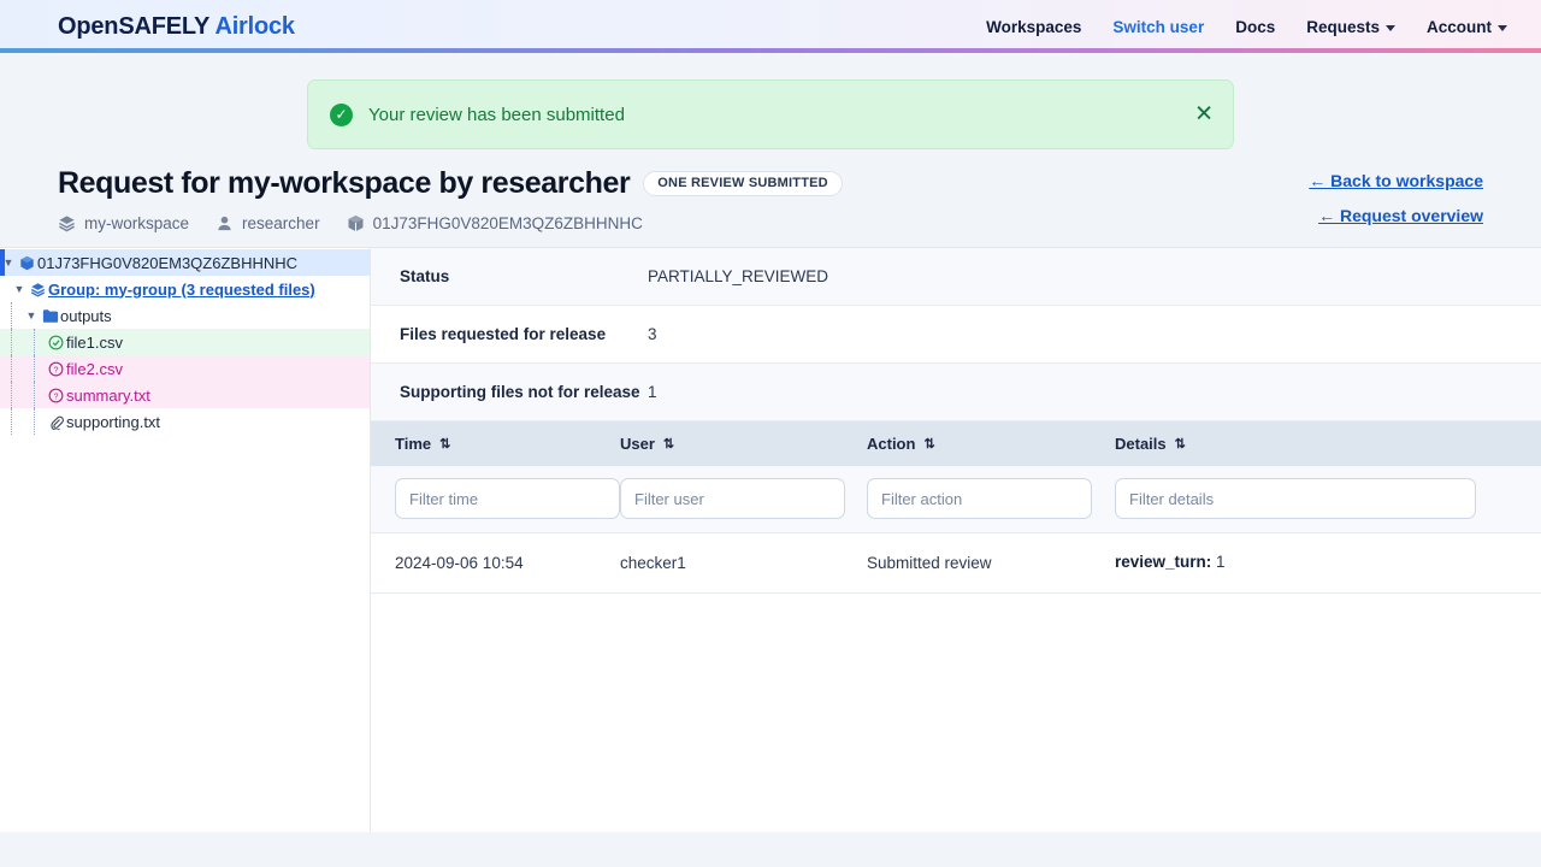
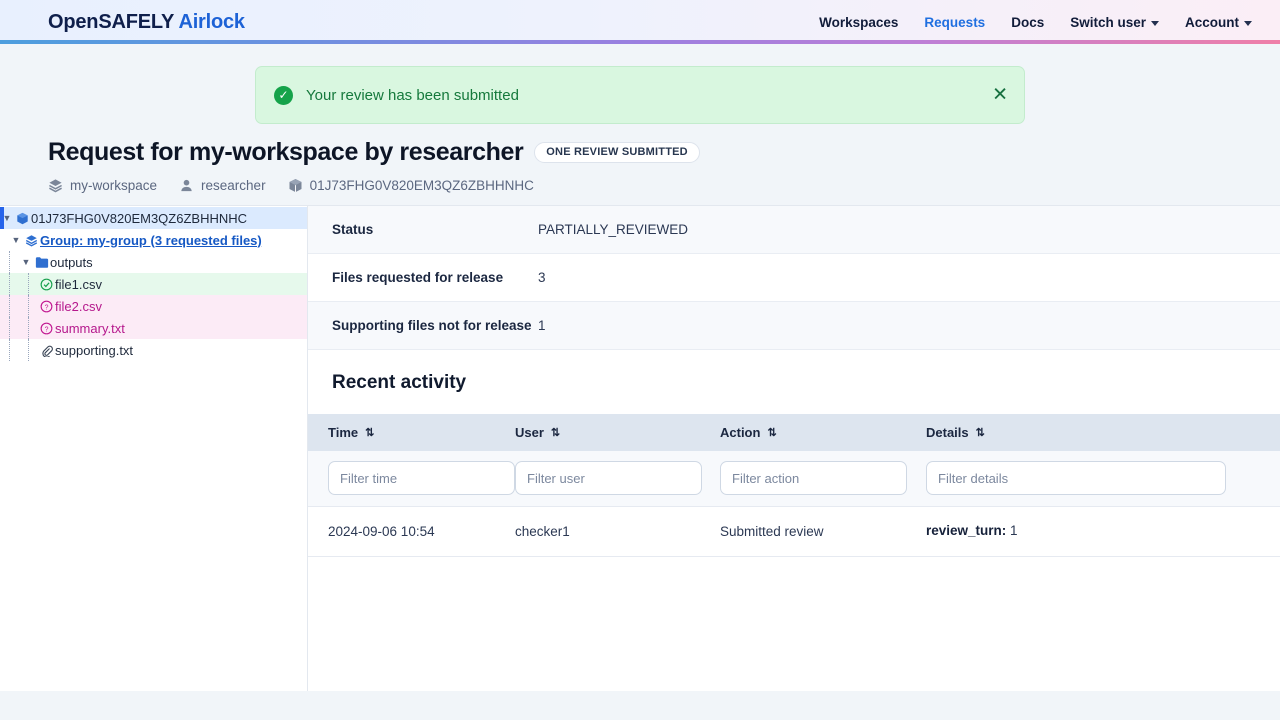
  OpenSAFELY Airlock
  Workspaces
- Switch user
+ Requests
  Docs
- Requests
+ Switch user
  Account
  ✓
  Your review has been submitted
  ✕
  Request for my-workspace by researcher
  ONE REVIEW SUBMITTED
  my-workspace
  researcher
  01J73FHG0V820EM3QZ6ZBHHNHC
- ← Back to workspace
- ← Request overview
  ▼
  01J73FHG0V820EM3QZ6ZBHHNHC
  ▼
  Group: my-group (3 requested files)
  ▼
  outputs
  file1.csv
  file2.csv
  summary.txt
  supporting.txt
  Status	PARTIALLY_REVIEWED
  Files requested for release	3
  Supporting files not for release	1
+ Recent activity
  Time ⇅	User ⇅	Action ⇅	Details ⇅
  Filter time	Filter user	Filter action	Filter details
  2024-09-06 10:54	checker1	Submitted review	review_turn: 1
